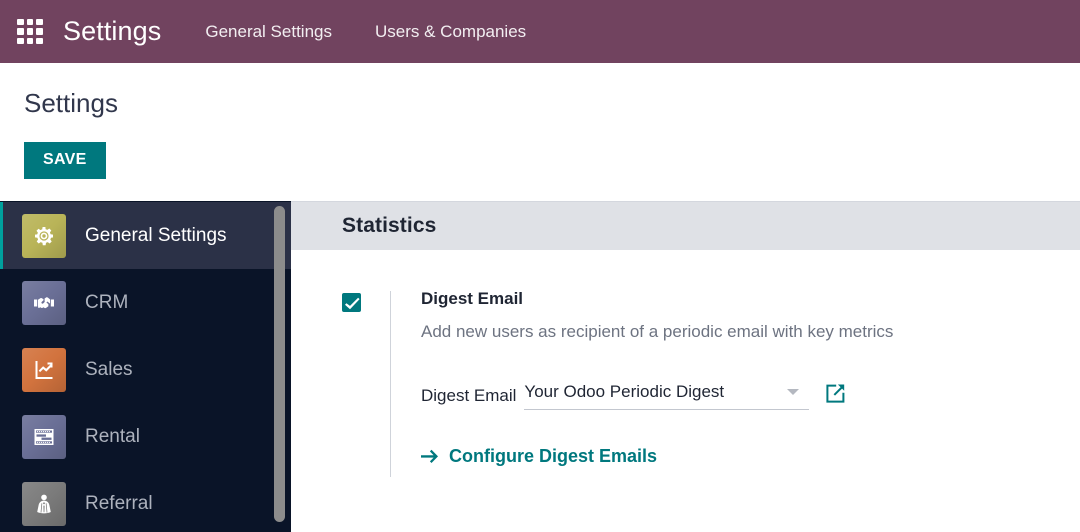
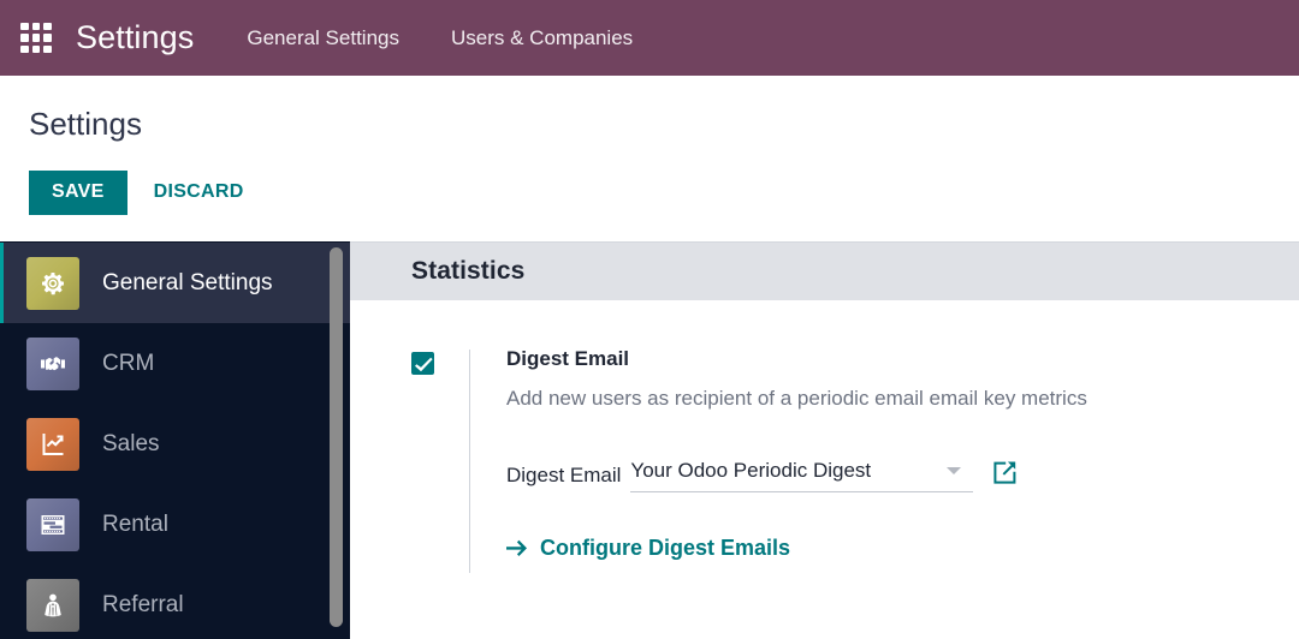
  Settings
  General Settings
  Users & Companies
  Settings
  SAVE
+ DISCARD
  General Settings
  CRM
  Sales
  Rental
  Referral
  Statistics
  Digest Email
- Add new users as recipient of a periodic email with key metrics
+ Add new users as recipient of a periodic email email key metrics
  Digest Email
  Your Odoo Periodic Digest
  Configure Digest Emails
